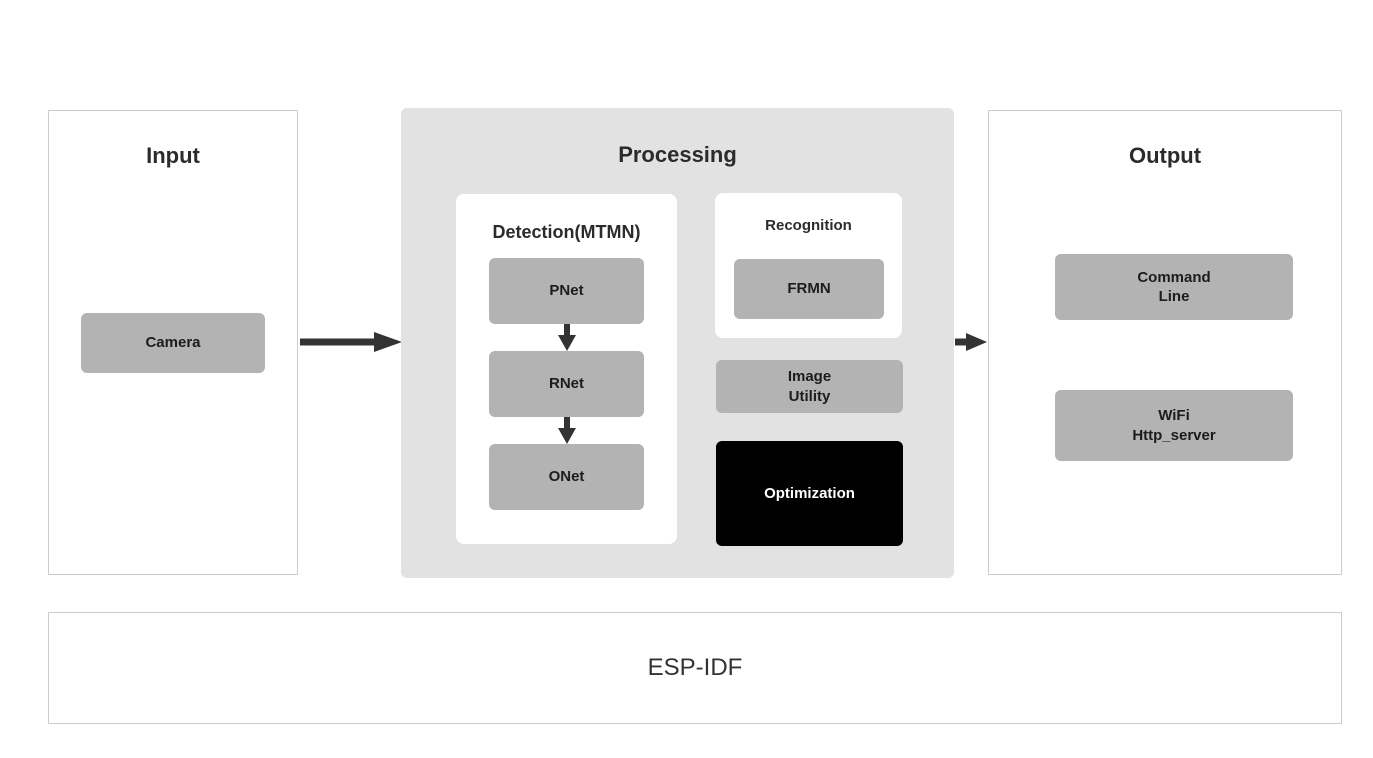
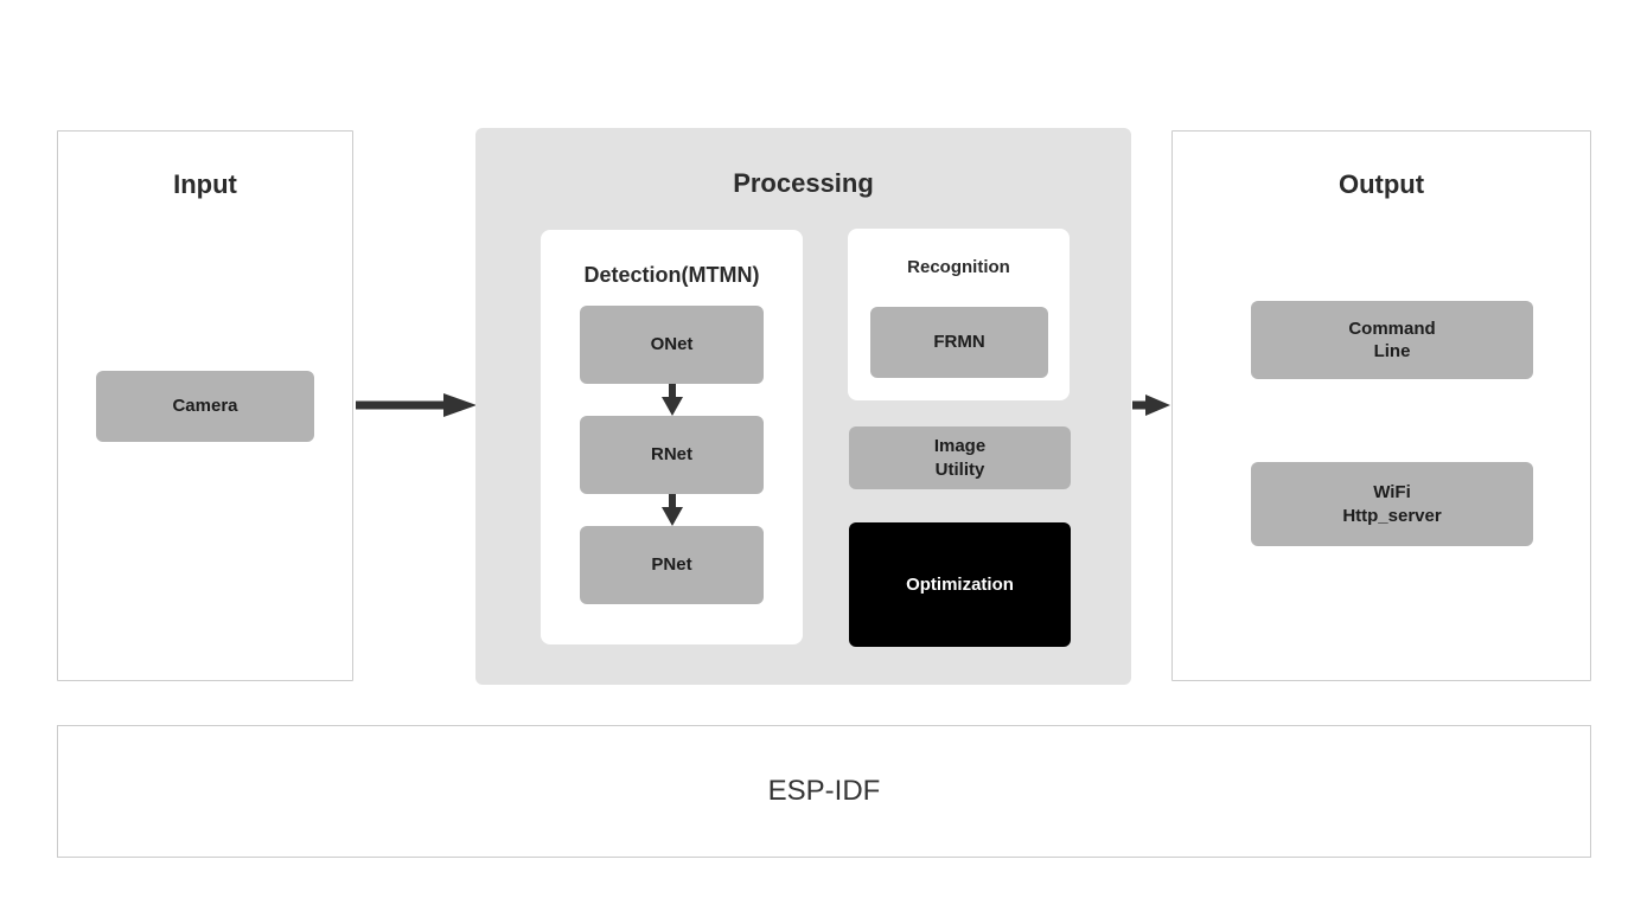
  Input
  Camera
  Processing
  Detection(MTMN)
- PNet
+ ONet
  RNet
- ONet
+ PNet
  Recognition
  FRMN
  Image
  Utility
  Optimization
  Output
  Command
  Line
  WiFi
  Http_server
  ESP-IDF
